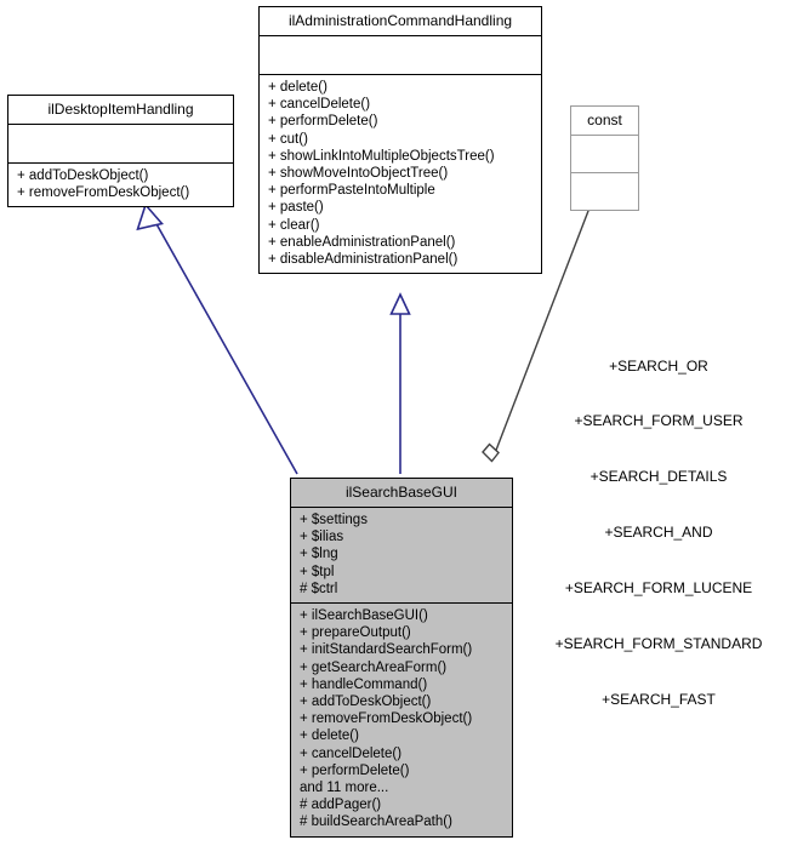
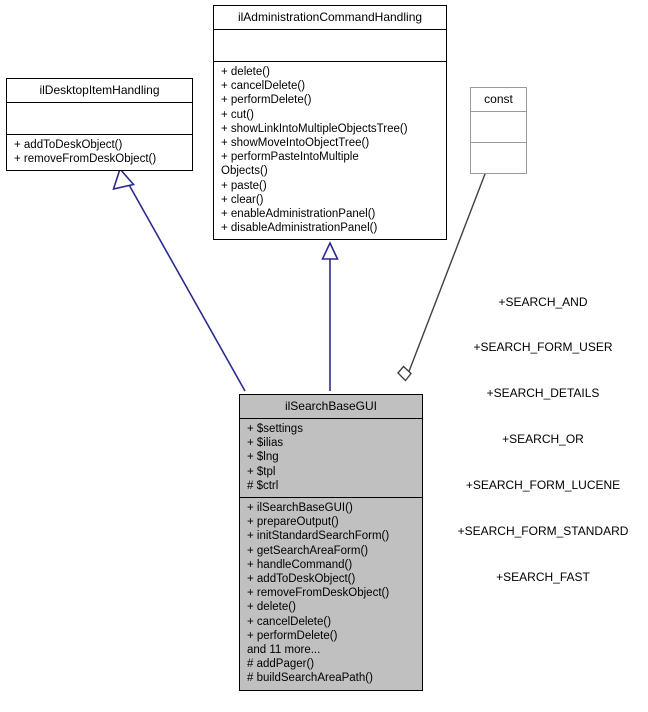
  ilDesktopItemHandling
  + addToDeskObject()
  + removeFromDeskObject()
  ilAdministrationCommandHandling
  + delete()
  + cancelDelete()
  + performDelete()
  + cut()
  + showLinkIntoMultipleObjectsTree()
  + showMoveIntoObjectTree()
  + performPasteIntoMultiple
+ Objects()
  + paste()
  + clear()
  + enableAdministrationPanel()
  + disableAdministrationPanel()
  const
- +SEARCH_OR
+ +SEARCH_AND
  +SEARCH_FORM_USER
  +SEARCH_DETAILS
- +SEARCH_AND
+ +SEARCH_OR
  +SEARCH_FORM_LUCENE
  +SEARCH_FORM_STANDARD
  +SEARCH_FAST
  ilSearchBaseGUI
  + $settings
  + $ilias
  + $lng
  + $tpl
  # $ctrl
  + ilSearchBaseGUI()
  + prepareOutput()
  + initStandardSearchForm()
  + getSearchAreaForm()
  + handleCommand()
  + addToDeskObject()
  + removeFromDeskObject()
  + delete()
  + cancelDelete()
  + performDelete()
  and 11 more...
  # addPager()
  # buildSearchAreaPath()
